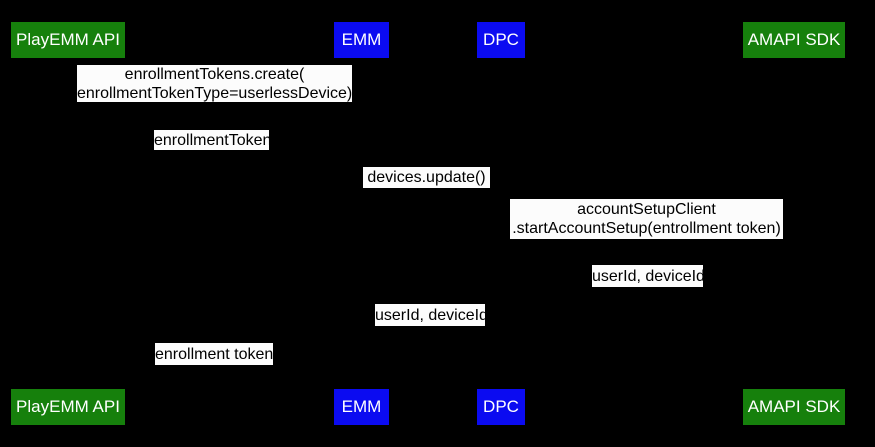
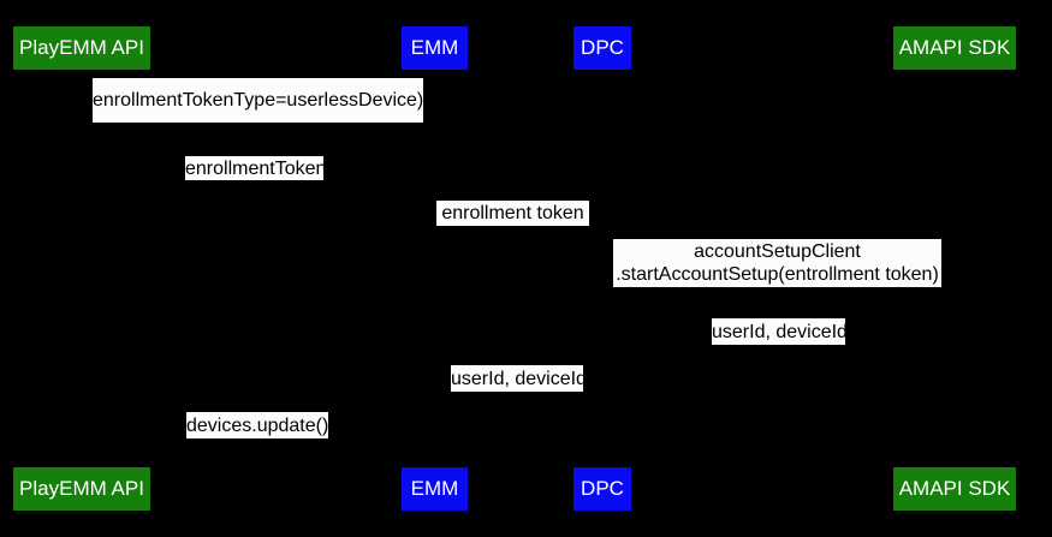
  PlayEMM API
  EMM
  DPC
  AMAPI SDK
- enrollmentTokens.create(
  enrollmentTokenType=userlessDevice)
  enrollmentToken
- devices.update()
+ enrollment token
  accountSetupClient
  .startAccountSetup(entrollment token)
  userId, deviceId
  userId, deviceId
- enrollment token
+ devices.update()
  PlayEMM API
  EMM
  DPC
  AMAPI SDK
